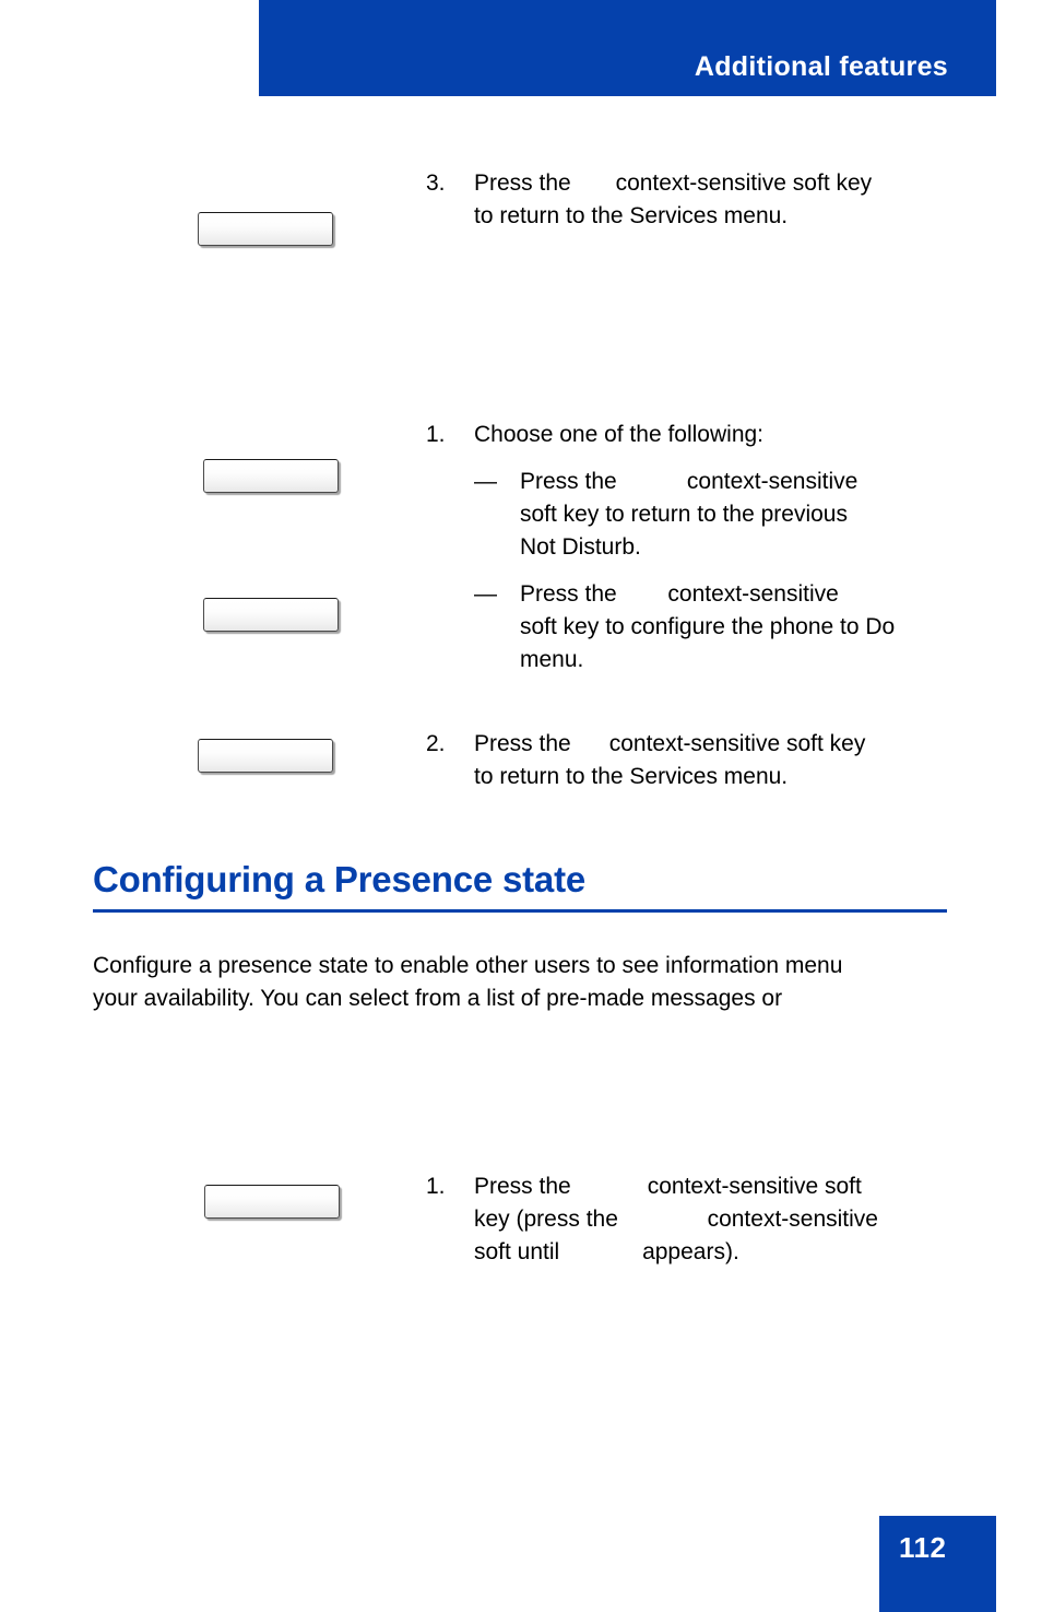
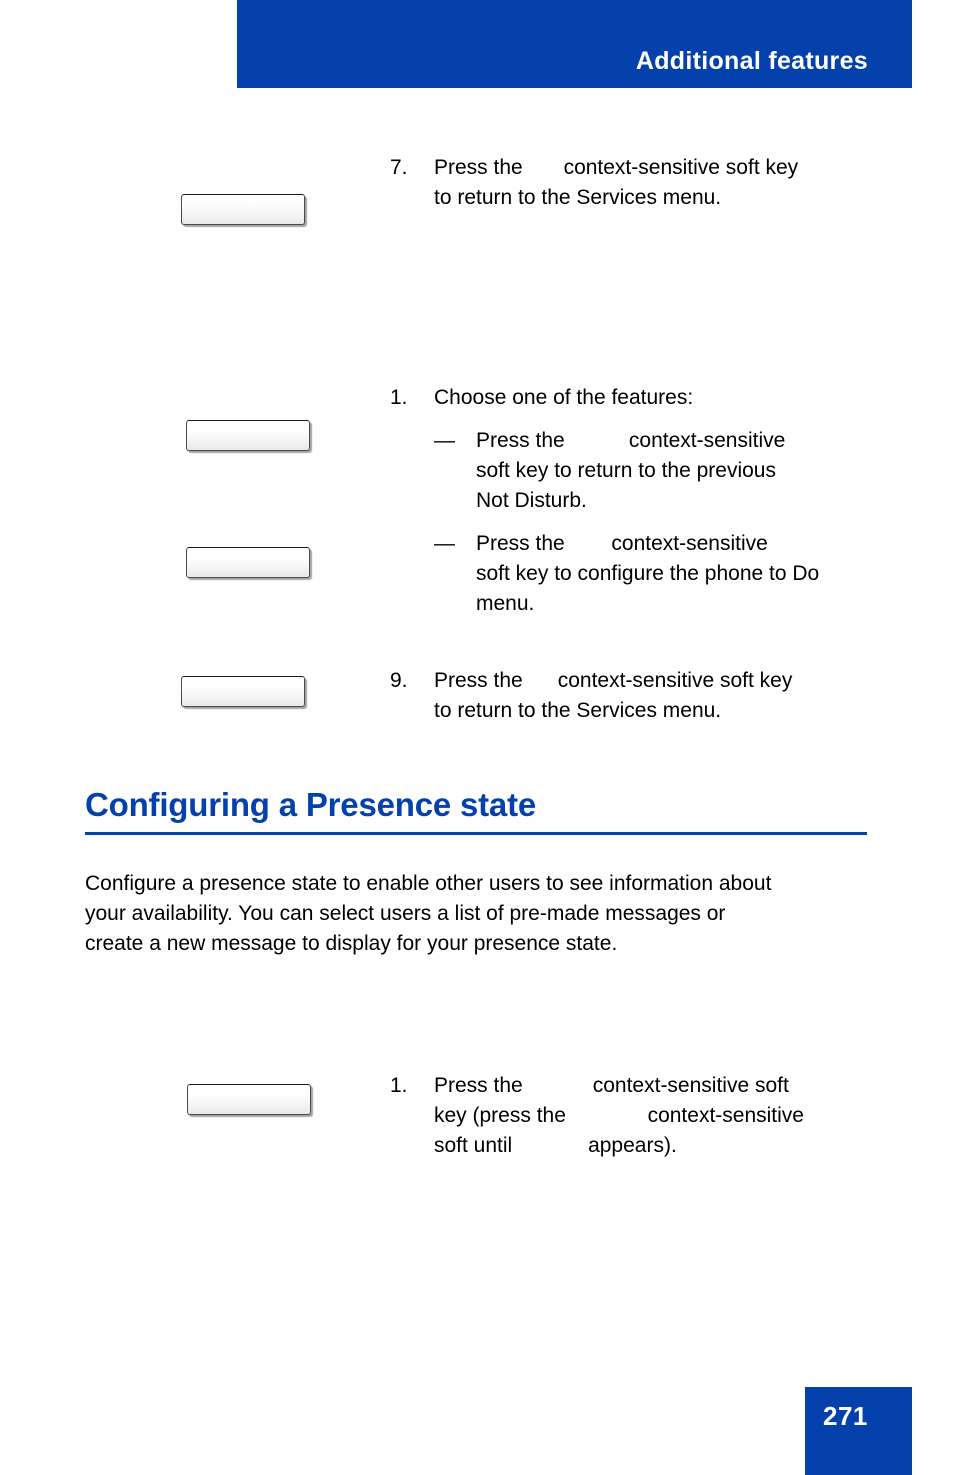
  Additional features
- 3.
+ 7.
  Press the context-sensitive soft key
  to return to the Services menu.
  1.
- Choose one of the following:
+ Choose one of the features:
  —
  Press the context-sensitive
  soft key to return to the previous
  Not Disturb.
  —
  Press the context-sensitive
  soft key to configure the phone to Do
  menu.
- 2.
+ 9.
  Press the context-sensitive soft key
  to return to the Services menu.
  Configuring a Presence state
- Configure a presence state to enable other users to see information menu
+ Configure a presence state to enable other users to see information about
- your availability. You can select from a list of pre-made messages or
+ your availability. You can select users a list of pre-made messages or
+ create a new message to display for your presence state.
  1.
  Press the context-sensitive soft
  key (press the context-sensitive
  soft until appears).
- 112
+ 271
